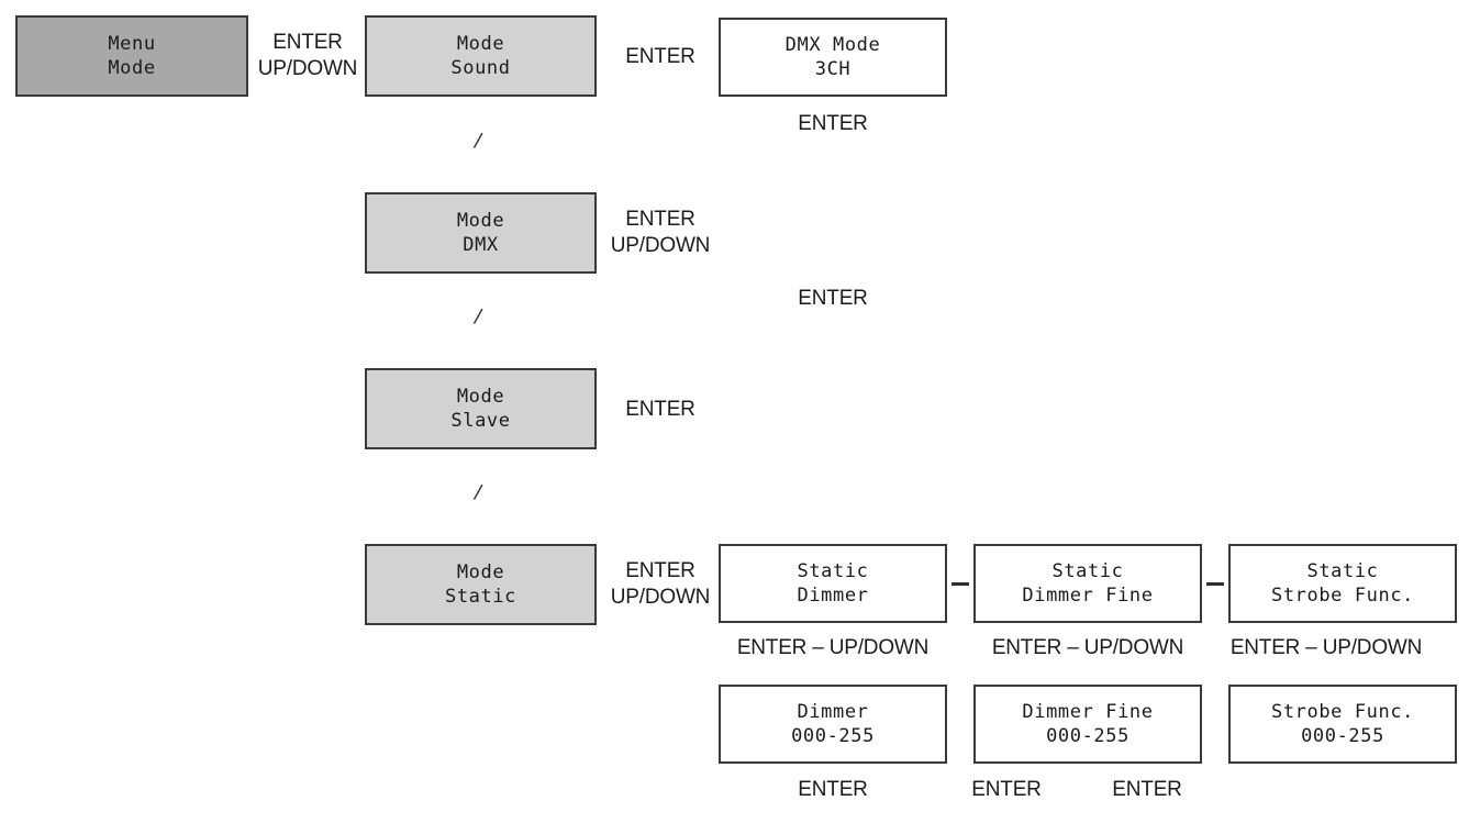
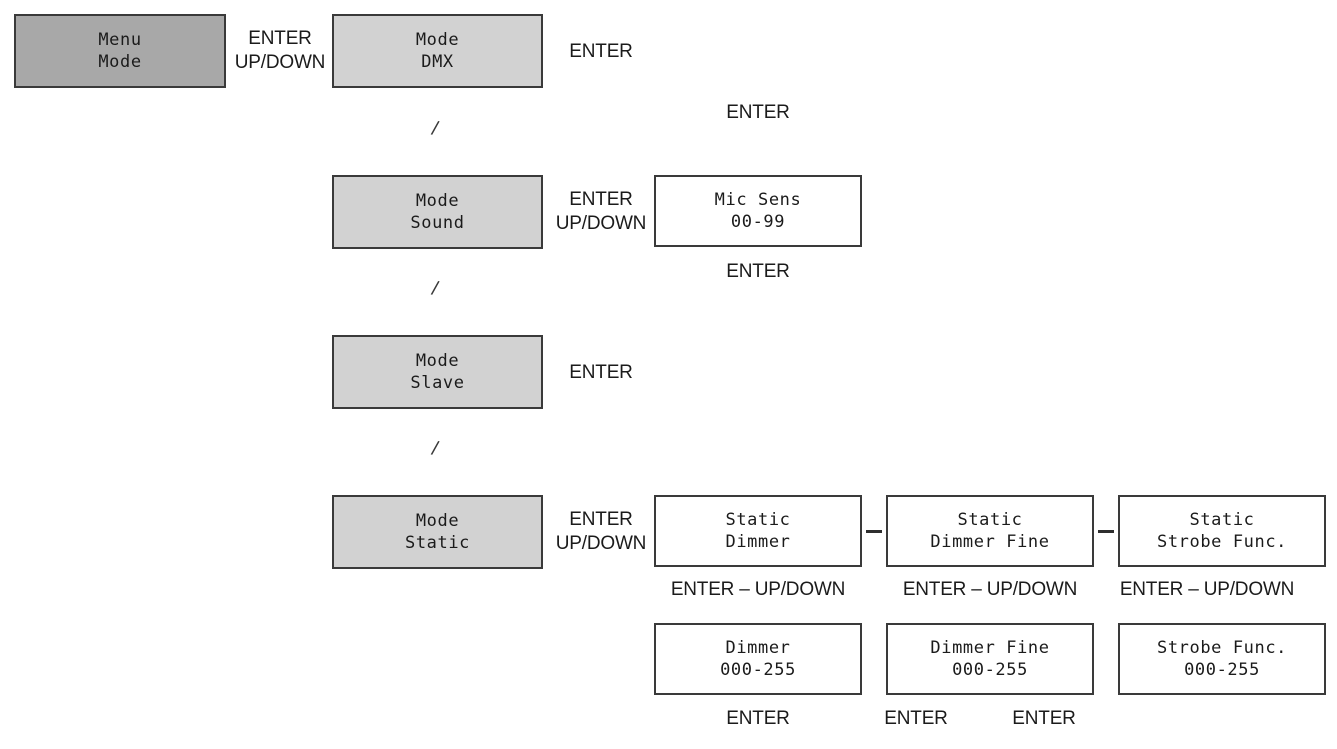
  Menu
  Mode
  ENTER
  UP/DOWN
  Mode
- Sound
+ DMX
  ENTER
- DMX Mode
- 3CH
  ENTER
  Mode
- DMX
+ Sound
  ENTER
  UP/DOWN
+ Mic Sens
+ 00-99
  ENTER
  Mode
  Slave
  ENTER
  Mode
  Static
  ENTER
  UP/DOWN
  Static
  Dimmer
  Static
  Dimmer Fine
  Static
  Strobe Func.
  ENTER – UP/DOWN
  ENTER – UP/DOWN
  ENTER – UP/DOWN
  Dimmer
  000-255
  Dimmer Fine
  000-255
  Strobe Func.
  000-255
  ENTER
  ENTER
  ENTER
